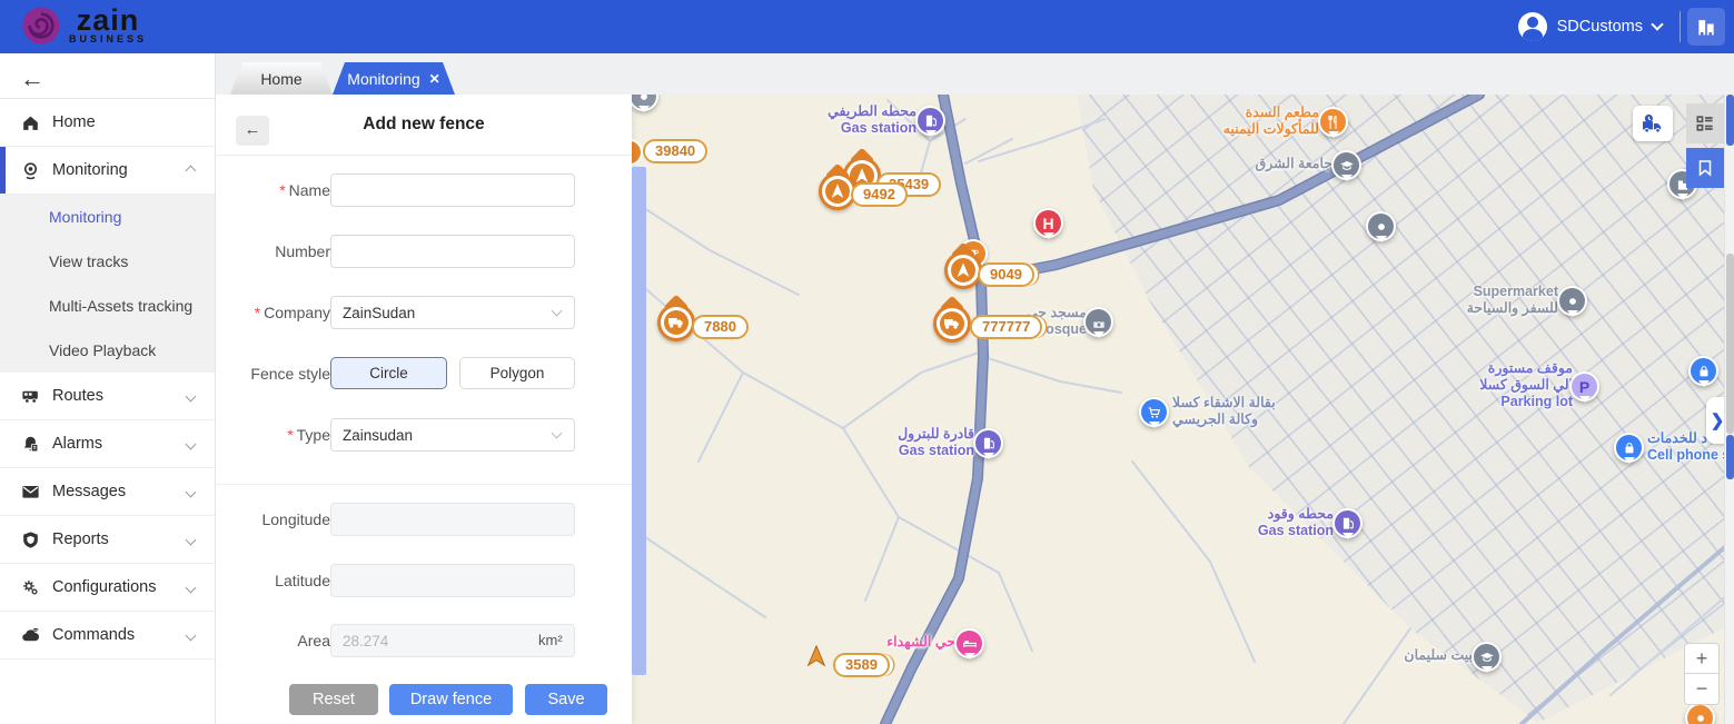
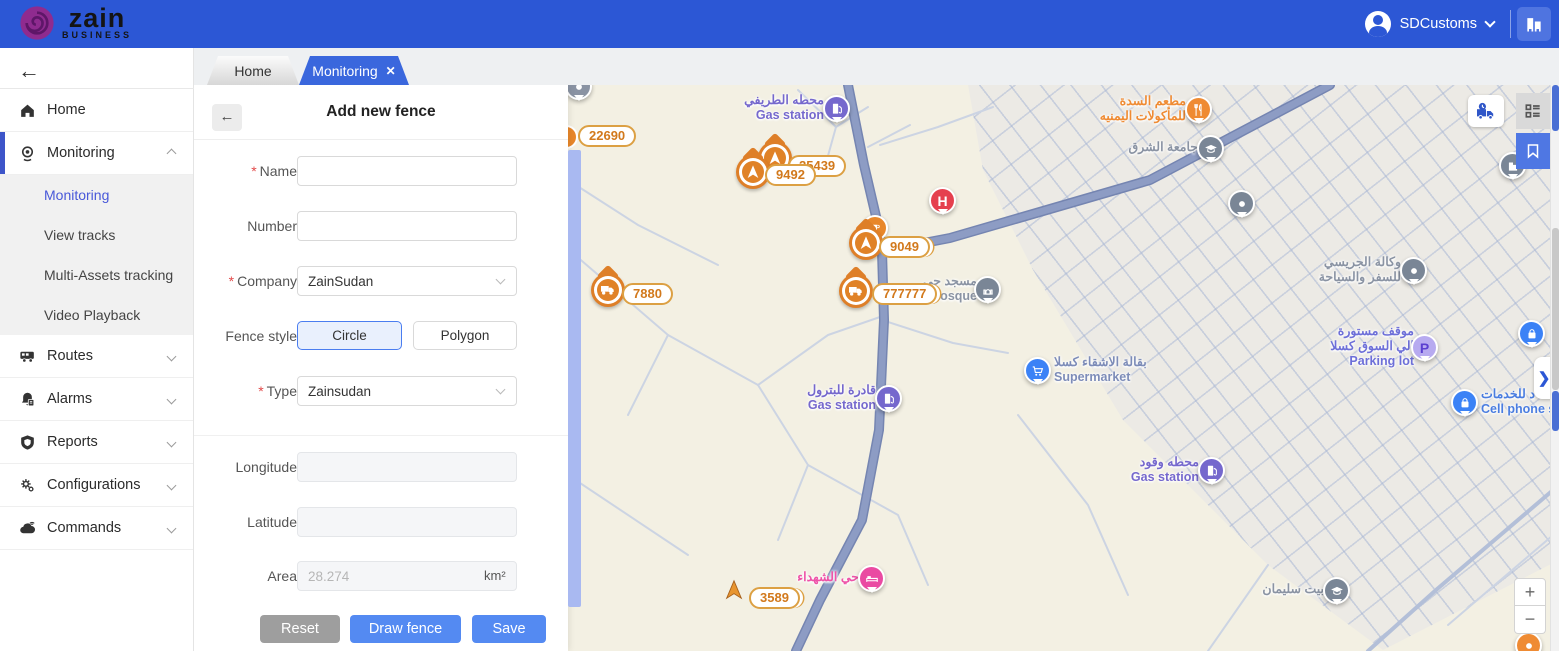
  zain
  BUSINESS
  SDCustoms
  ←
  Home
  Monitoring
  Monitoring
  View tracks
  Multi-Assets tracking
  Video Playback
  Routes
  Alarms
- Messages
  Reports
  Configurations
  Commands
  Home
  Monitoring
  ✕
  محطه الطريفي
  Gas station
  H
  مطعم السدة
  للمأكولات اليمنيه
  جامعة الشرق
  مسجد حي
  osque
- Supermarket
+ وكالة الجريسي
  للسفر والسياحة
  بقالة الاشقاء كسلا
- وكالة الجريسي
+ Supermarket
  موقف مستورة
  لي السوق كسلا
  Parking lot
  P
  د للخدمات
  Cell phone
  قادرة للبترول
  Gas station
  محطه وقود
  Gas station
  حي الشهداء
  يت سليمان
  9492
- 39840
+ 22690
  9049
  7880
  777777
  3589
  ❯
  +
  −
  ←
  Add new fence
  * Name
  Number
  * Company
  ZainSudan
  Fence style
  Circle
  Polygon
  * Type
  Zainsudan
  Longitude
  Latitude
  Area
  28.274
  km²
  Reset
  Draw fence
  Save
